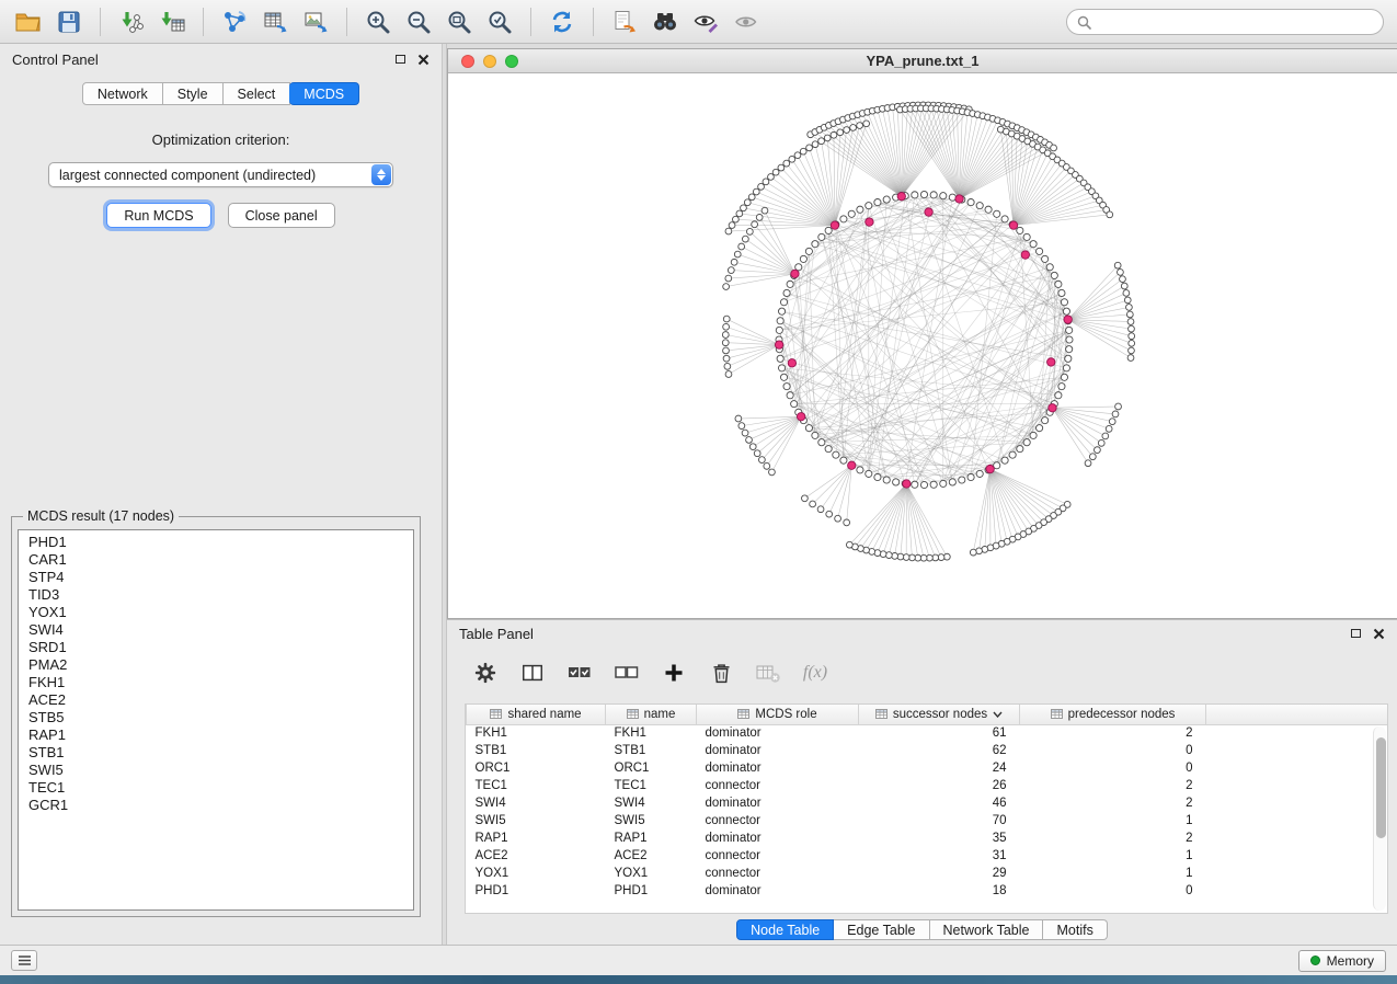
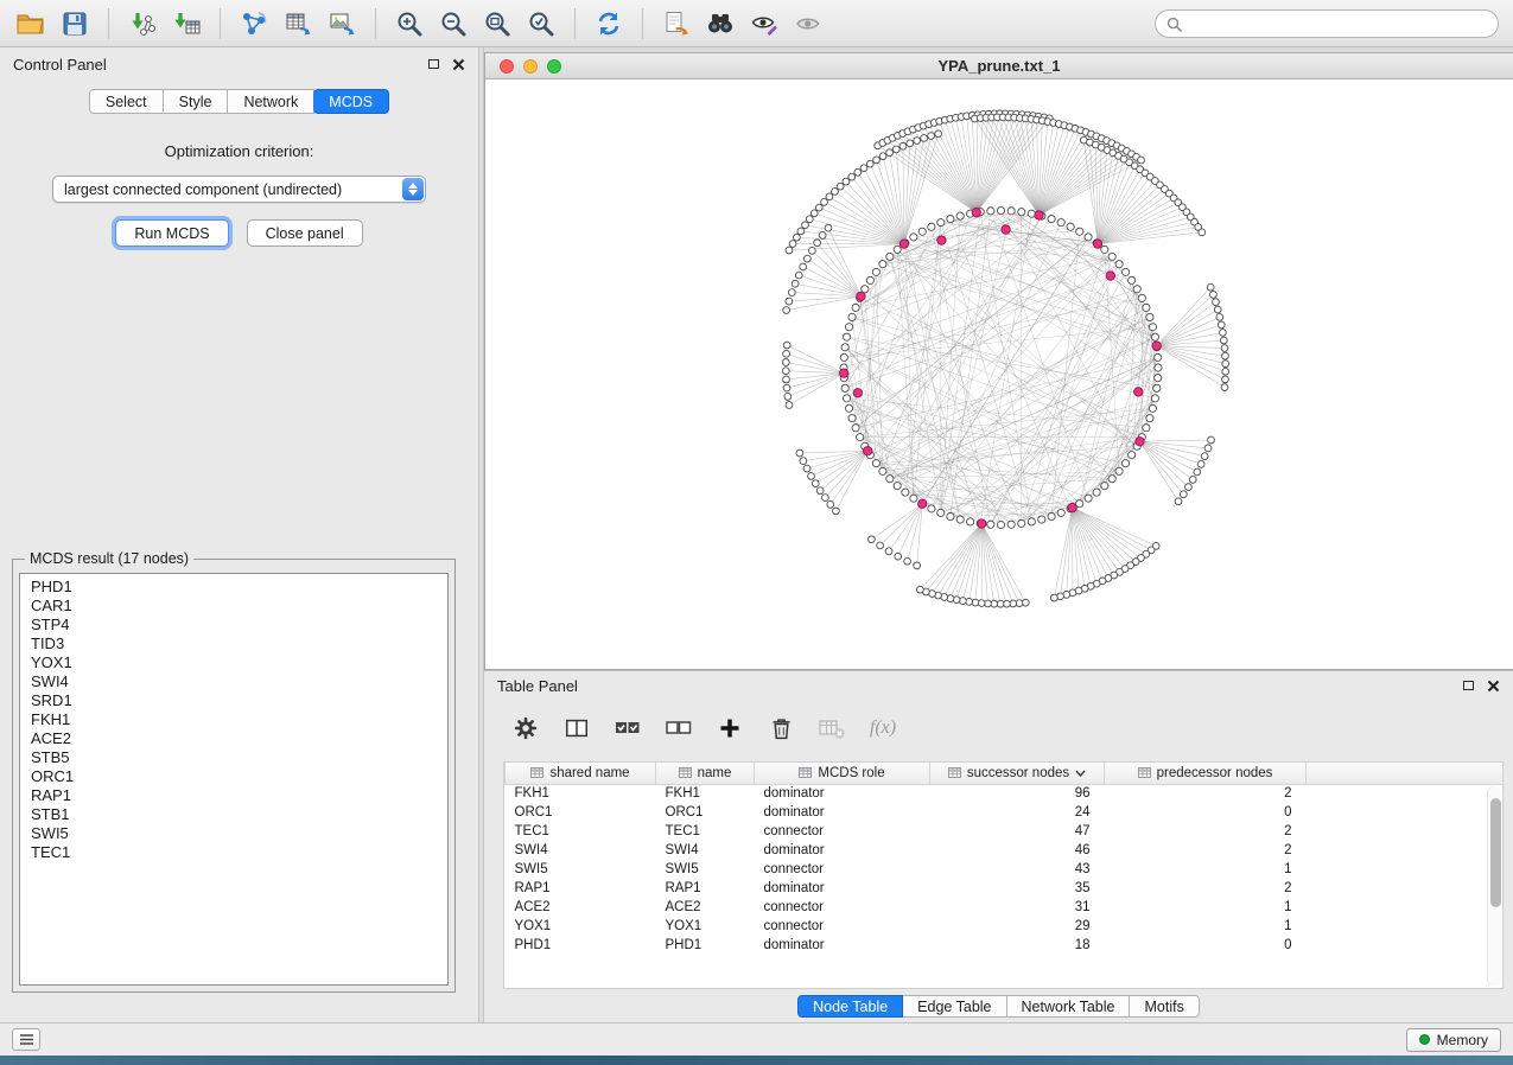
  Control Panel
- Network
+ Select
  Style
- Select
+ Network
  MCDS
  Optimization criterion:
  largest connected component (undirected)
  Run MCDS
  Close panel
  MCDS result (17 nodes)
  PHD1
  CAR1
  STP4
  TID3
  YOX1
  SWI4
  SRD1
- PMA2
  FKH1
  ACE2
  STB5
+ ORC1
  RAP1
  STB1
  SWI5
  TEC1
- GCR1
  YPA_prune.txt_1
  Table Panel
  f(x)
  shared name	name	MCDS role	successor nodes	predecessor nodes
- FKH1	FKH1	dominator	61	2
+ FKH1	FKH1	dominator	96	2
- STB1	STB1	dominator	62	0
  ORC1	ORC1	dominator	24	0
- TEC1	TEC1	connector	26	2
+ TEC1	TEC1	connector	47	2
  SWI4	SWI4	dominator	46	2
- SWI5	SWI5	connector	70	1
+ SWI5	SWI5	connector	43	1
  RAP1	RAP1	dominator	35	2
  ACE2	ACE2	connector	31	1
  YOX1	YOX1	connector	29	1
  PHD1	PHD1	dominator	18	0
  Node Table
  Edge Table
  Network Table
  Motifs
  Memory
